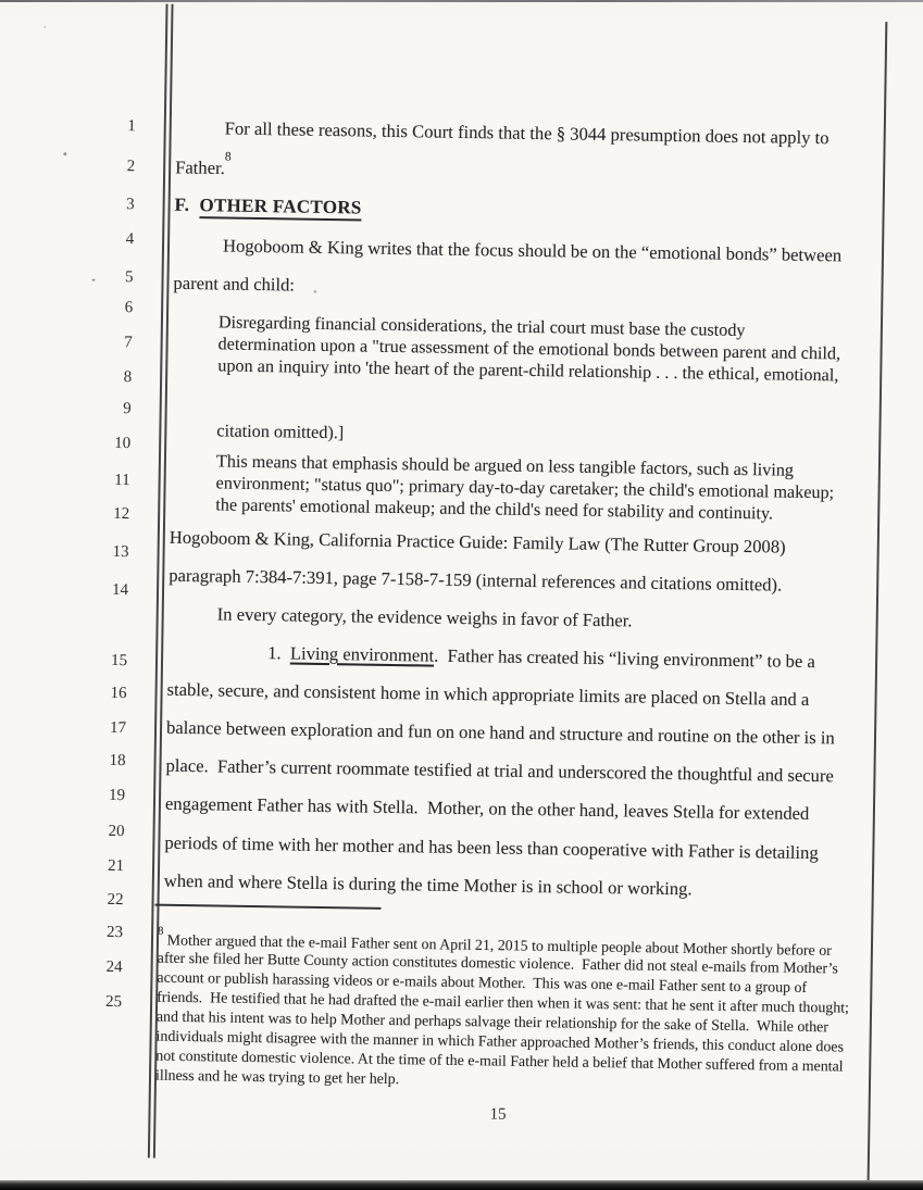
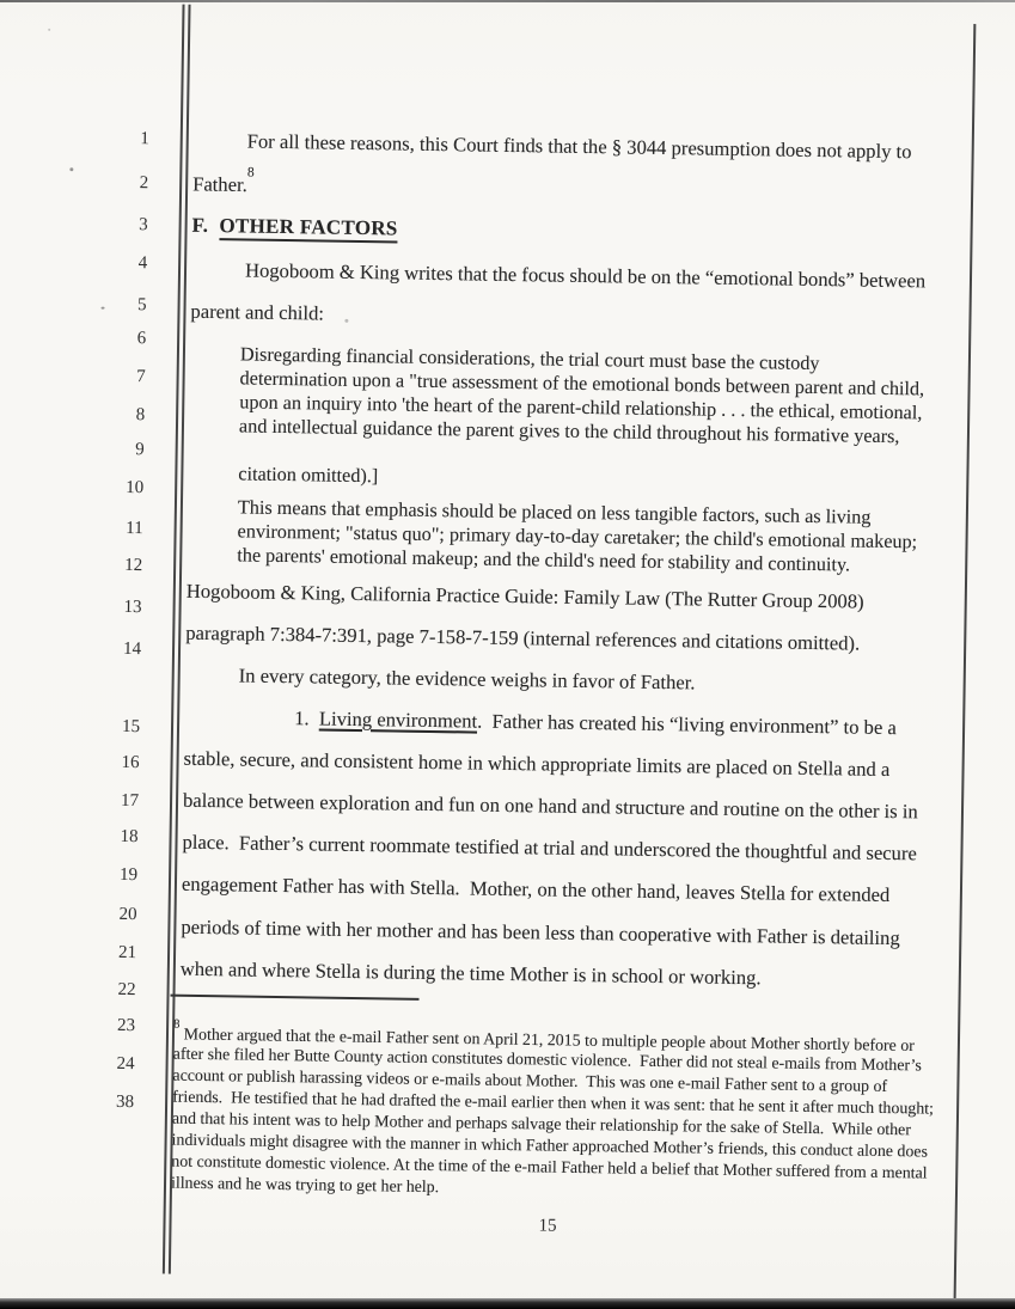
  1
  2
  3
  4
  5
  6
  7
  8
  9
  10
  11
  12
  13
  14
  15
  16
  17
  18
  19
  20
  21
  22
  23
  24
- 25
+ 38
  For all these reasons, this Court finds that the § 3044 presumption does not apply to
  Father.8
  F. OTHER FACTORS
  Hogoboom & King writes that the focus should be on the “emotional bonds” between
  parent and child:
  Disregarding financial considerations, the trial court must base the custody
  determination upon a "true assessment of the emotional bonds between parent and child,
  upon an inquiry into 'the heart of the parent-child relationship . . . the ethical, emotional,
+ and intellectual guidance the parent gives to the child throughout his formative years,
  citation omitted).]
- This means that emphasis should be argued on less tangible factors, such as living
+ This means that emphasis should be placed on less tangible factors, such as living
  environment; "status quo"; primary day-to-day caretaker; the child's emotional makeup;
  the parents' emotional makeup; and the child's need for stability and continuity.
  Hogoboom & King, California Practice Guide: Family Law (The Rutter Group 2008)
  paragraph 7:384-7:391, page 7-158-7-159 (internal references and citations omitted).
  In every category, the evidence weighs in favor of Father.
  1. Living environment. Father has created his “living environment” to be a
  stable, secure, and consistent home in which appropriate limits are placed on Stella and a
  balance between exploration and fun on one hand and structure and routine on the other is in
  place. Father’s current roommate testified at trial and underscored the thoughtful and secure
  engagement Father has with Stella. Mother, on the other hand, leaves Stella for extended
  periods of time with her mother and has been less than cooperative with Father is detailing
  when and where Stella is during the time Mother is in school or working.
  8 Mother argued that the e-mail Father sent on April 21, 2015 to multiple people about Mother shortly before or
  after she filed her Butte County action constitutes domestic violence. Father did not steal e-mails from Mother’s
  account or publish harassing videos or e-mails about Mother. This was one e-mail Father sent to a group of
  friends. He testified that he had drafted the e-mail earlier then when it was sent: that he sent it after much thought;
  and that his intent was to help Mother and perhaps salvage their relationship for the sake of Stella. While other
  individuals might disagree with the manner in which Father approached Mother’s friends, this conduct alone does
  not constitute domestic violence. At the time of the e-mail Father held a belief that Mother suffered from a mental
  illness and he was trying to get her help.
  15
